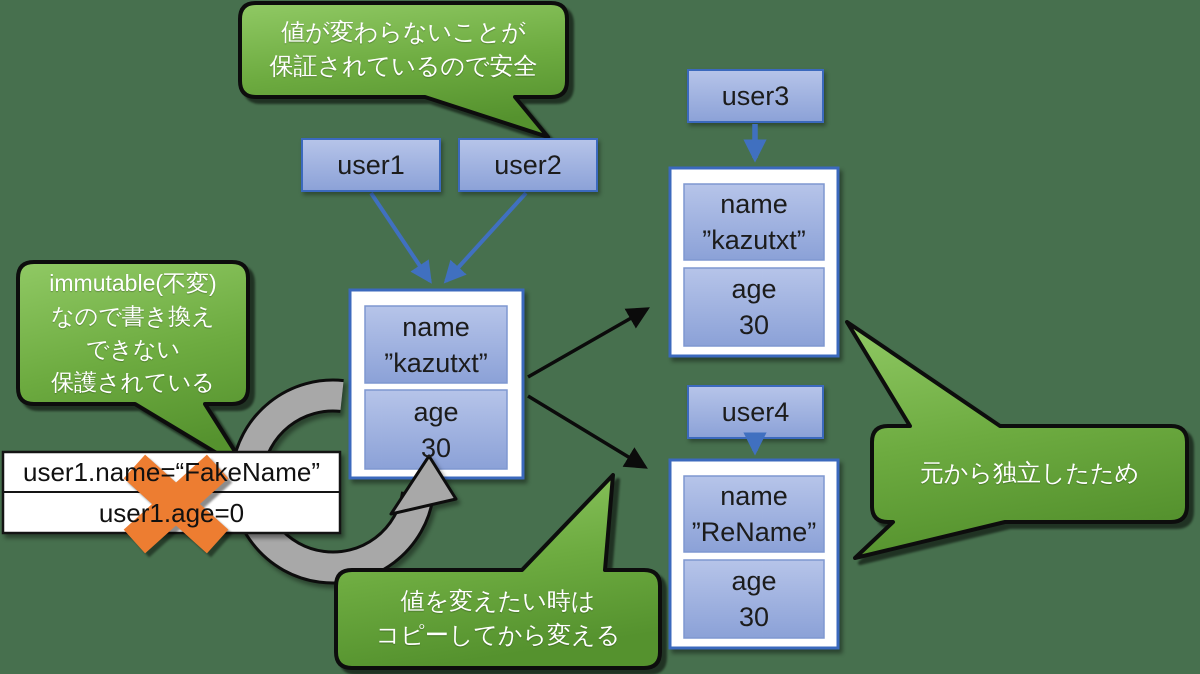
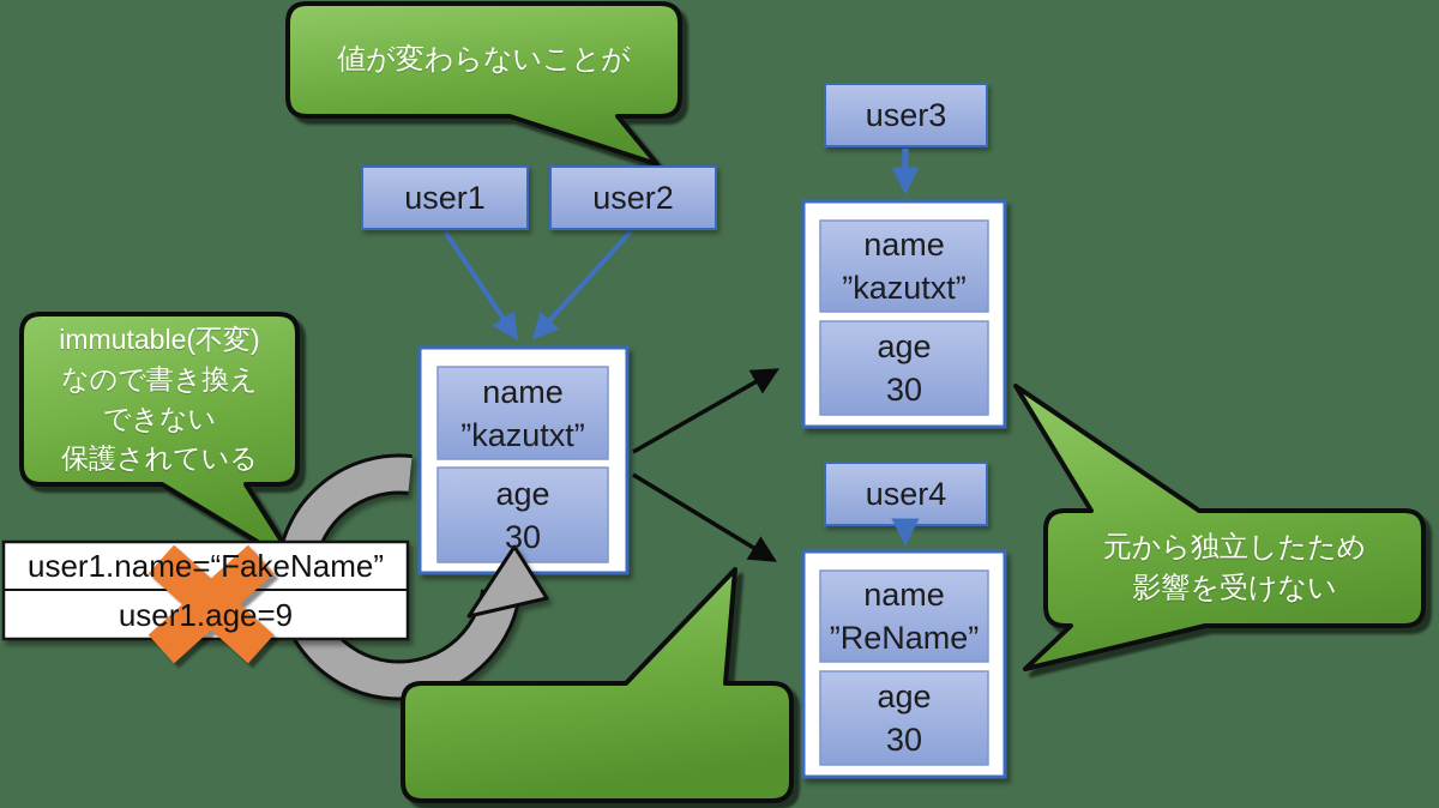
  値が変わらないことが
- 保証されているので安全
  immutable(不変)
  なので書き換え
  できない
  保護されている
- 値を変えたい時は
- コピーしてから変える
  元から独立したため
+ 影響を受けない
  user1
  user2
  user3
  user4
  name
  ”kazutxt”
  age
  30
  name
  ”kazutxt”
  age
  30
  name
  ”ReName”
  age
  30
  user1.name=“FakeName”
- user1.age=0
+ user1.age=9
